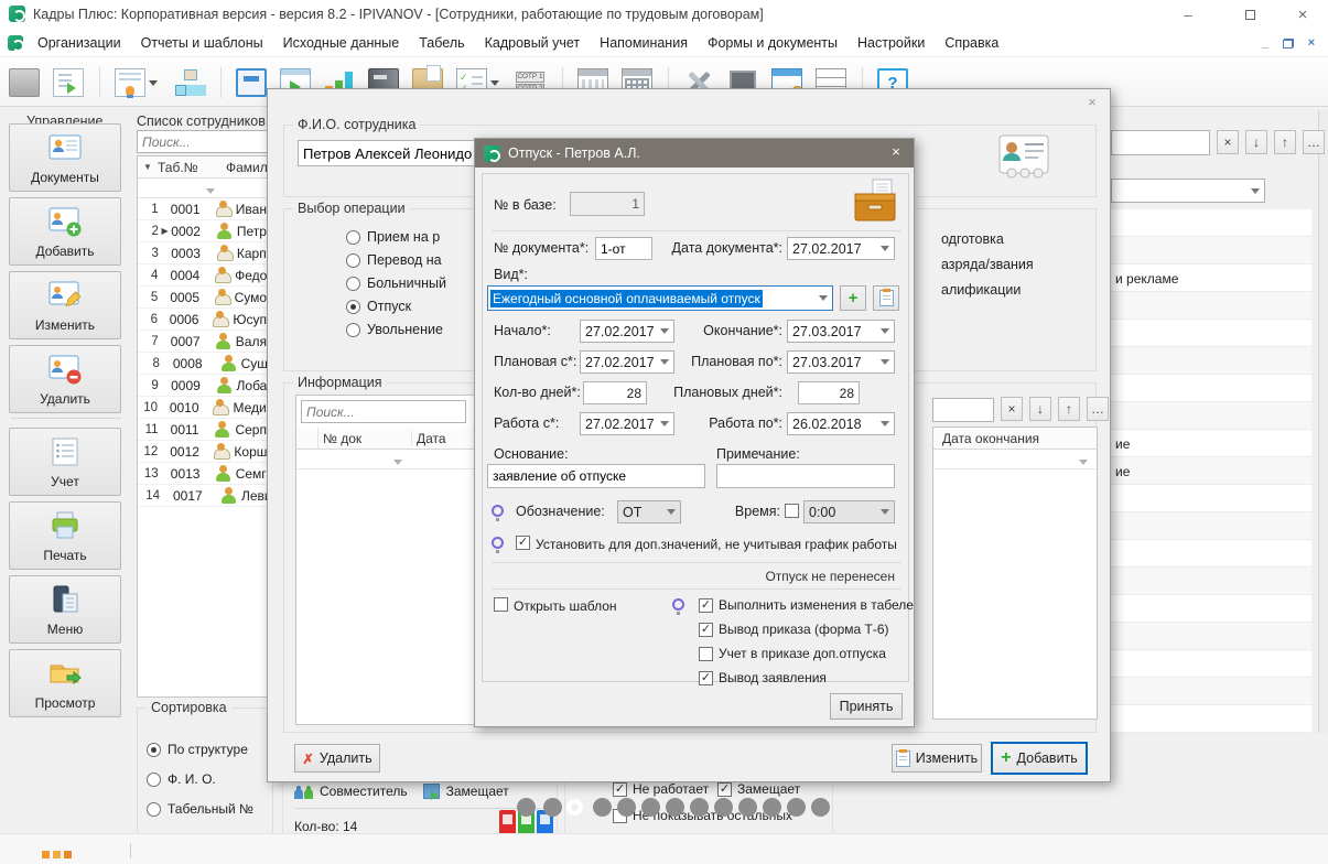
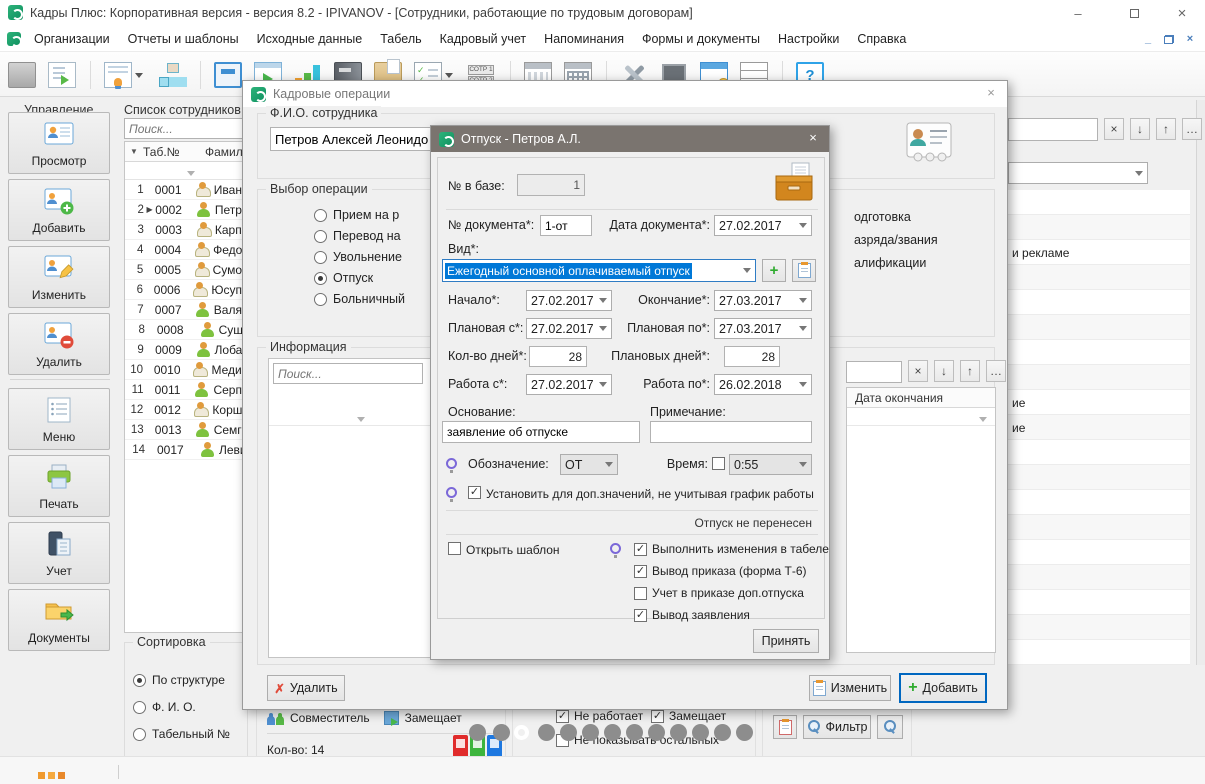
  Кадры Плюс: Корпоративная версия - версия 8.2 - IPIVANOV - [Сотрудники, работающие по трудовым договорам]
  –
  ×
  Организации
  Отчеты и шаблоны
  Исходные данные
  Табель
  Кадровый учет
  Напоминания
  Формы и документы
  Настройки
  Справка
  _
  ×
  ?
  Управление
- Документы
+ Просмотр
  Добавить
  Изменить
  Удалить
- Учет
+ Меню
  Печать
- Меню
+ Учет
- Просмотр
+ Документы
  Список сотрудников
  Поиск...
  ▼
  Таб.№
  Фамил
  1
  0001
  2
  ▶
  0002
  3
  0003
  4
  0004
  5
  0005
  6
  0006
  7
  0007
  8
  0008
  9
  0009
  10
  0010
  11
  0011
  12
  0012
  13
  0013
  14
  0017
  Сортировка
  По структуре
  Ф. И. О.
  Табельный №
  и рекламе
  ие
  ие
  ×
  ↓
  ↑
  …
  Совместитель
  Замещает
  Кол-во: 14
  ✓
  Не работает
  ✓
  Замещает
+ Фильтр
+ Кадровые операции
  ×
  Ф.И.О. сотрудника
  Петров Алексей Леонидо
  Выбор операции
  Прием на р
  Перевод на
- Больничный
+ Увольнение
  Отпуск
- Увольнение
+ Больничный
  одготовка
  азряда/звания
  алификации
  Информация
  Поиск...
- № док
- Дата
  ×
  ↓
  ↑
  …
  Дата окончания
  ✗
  Удалить
  Изменить
  +
  Добавить
  Отпуск - Петров А.Л.
  ×
  № в базе:
  1
  № документа*:
  1-от
  Дата документа*:
  27.02.2017
  Вид*:
  Ежегодный основной оплачиваемый отпуск
  +
  Начало*:
  27.02.2017
  Окончание*:
  27.03.2017
  Плановая с*:
  27.02.2017
  Плановая по*:
  27.03.2017
  Кол-во дней*:
  28
  Плановых дней*:
  28
  Работа с*:
  27.02.2017
  Работа по*:
  26.02.2018
  Основание:
  Примечание:
  заявление об отпуске
  Обозначение:
  ОТ
  Время:
- 0:00
+ 0:55
  ✓
  Установить для доп.значений, не учитывая график работы
  Отпуск не перенесен
  Открыть шаблон
  ✓
  Выполнить изменения в табеле
  ✓
  Вывод приказа (форма Т-6)
  Учет в приказе доп.отпуска
  ✓
  Вывод заявления
  Принять
